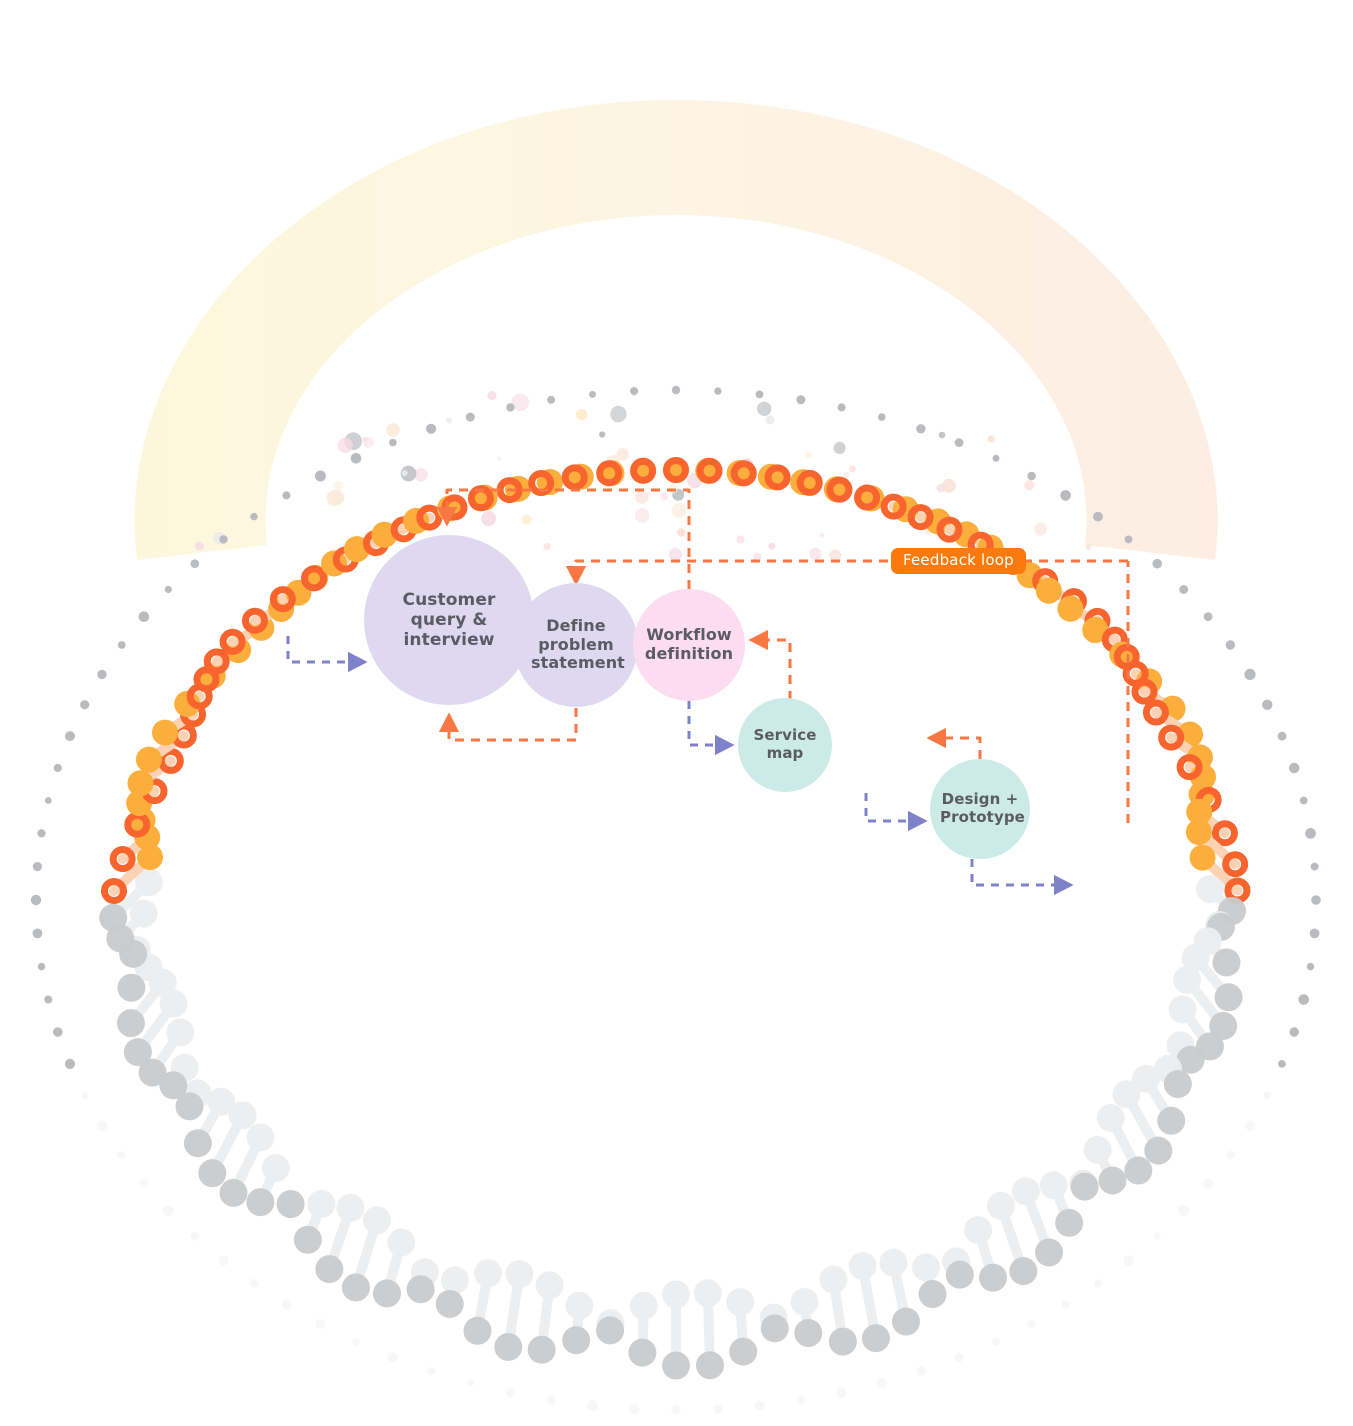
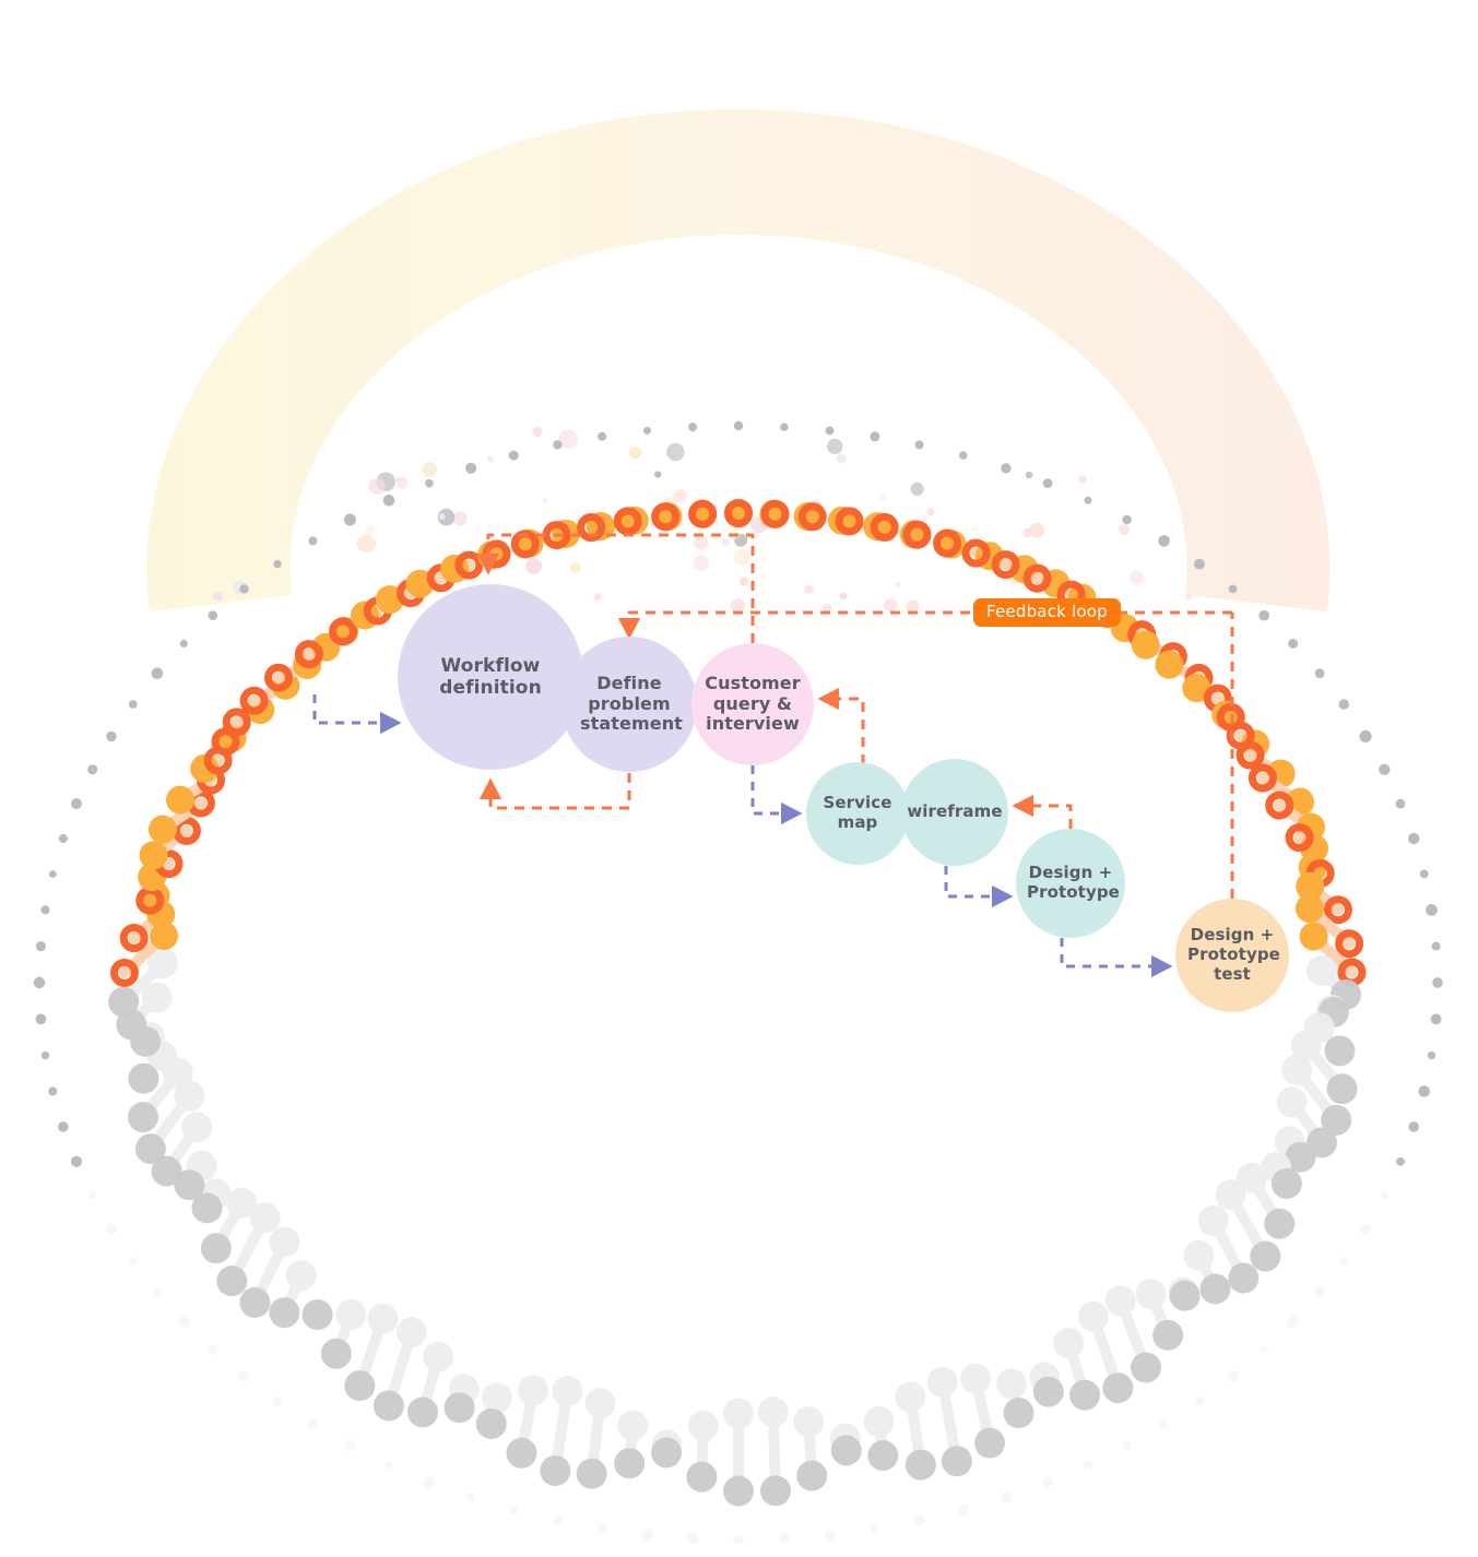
- Customer query & interview
+ Workflow definition
  Define problem statement
- Workflow definition
+ Customer query & interview
  Service map
+ wireframe
  Design + Prototype
+ Design + Prototype test
  Feedback loop
